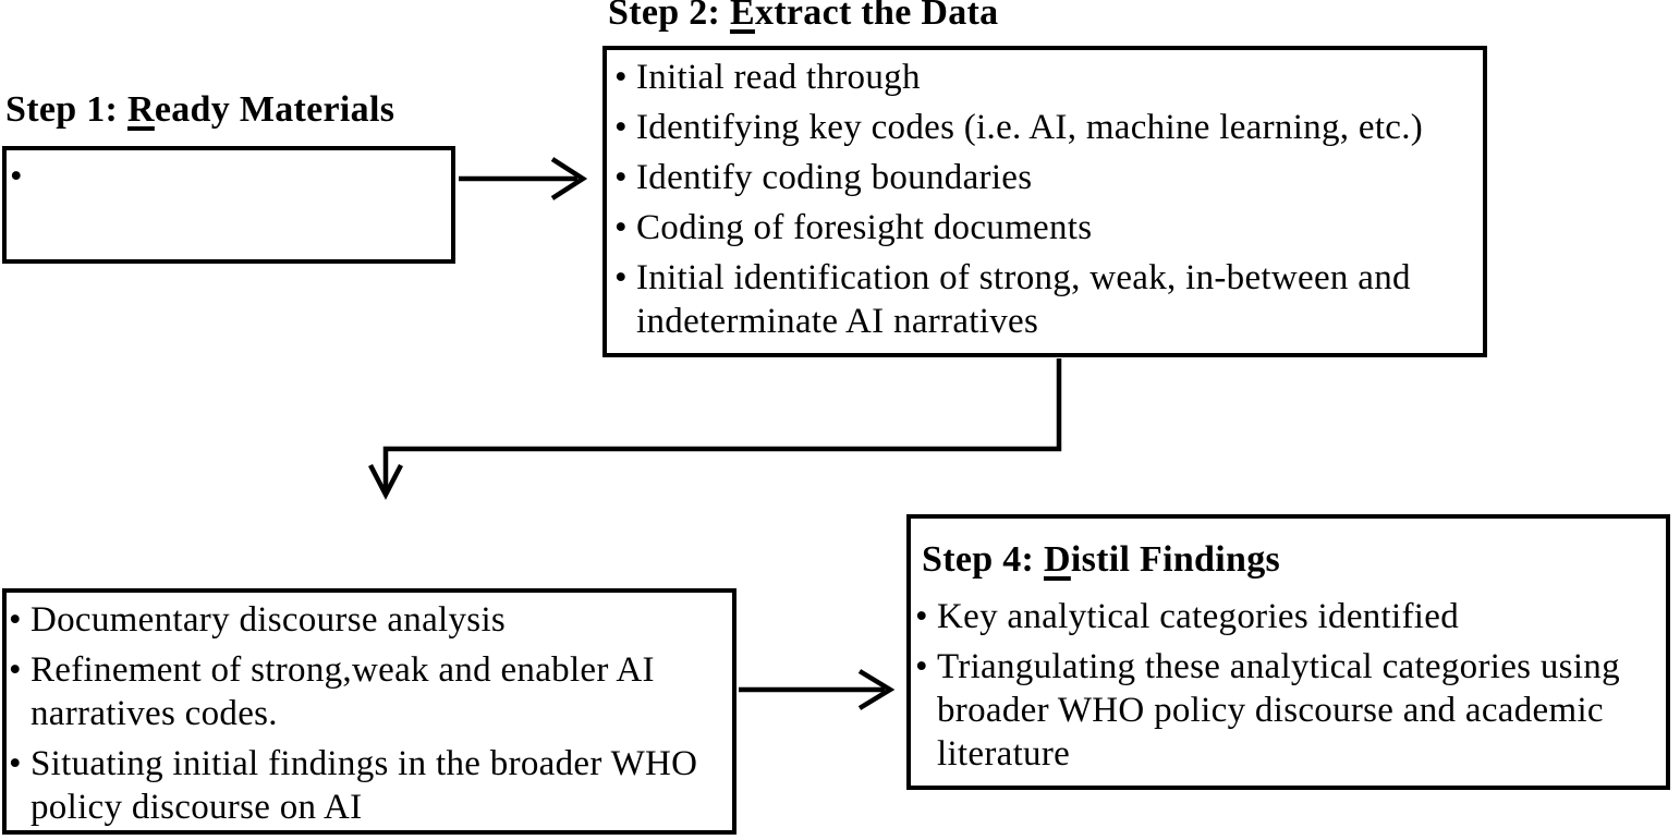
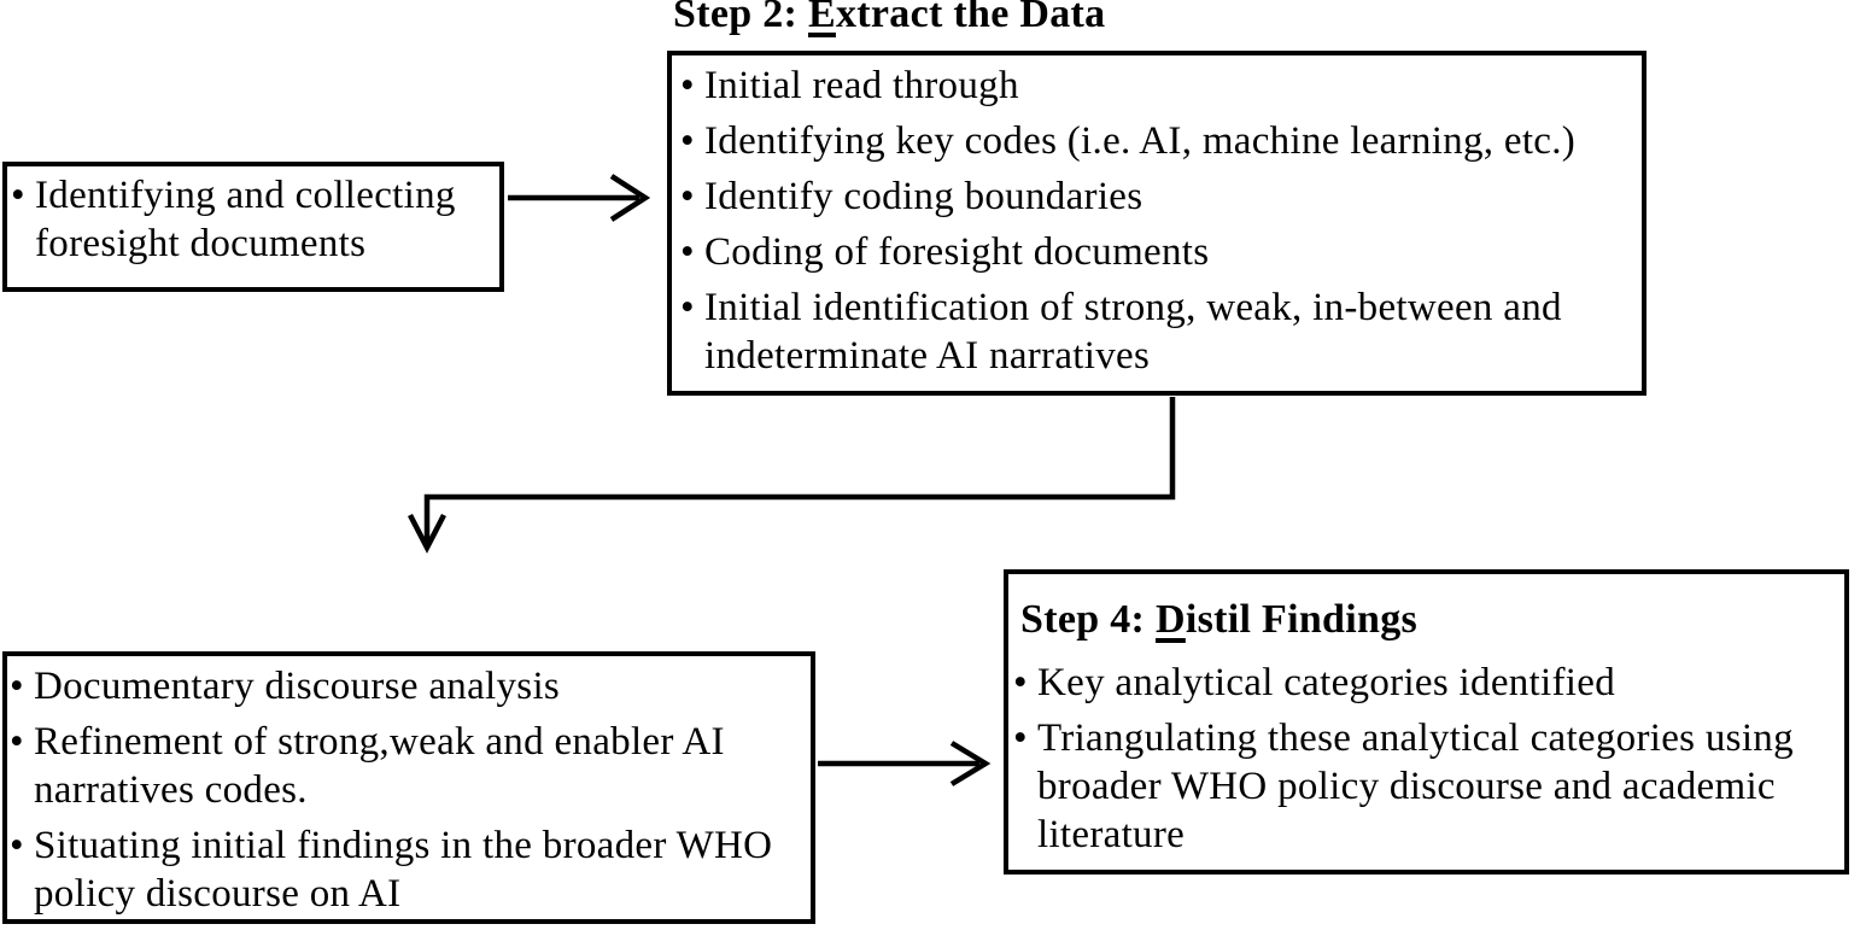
- Step 1: Ready Materials
  •
+ Identifying and collecting
+ foresight documents
  Step 2: Extract the Data
  •
  Initial read through
  •
  Identifying key codes (i.e. AI, machine learning, etc.)
  •
  Identify coding boundaries
  •
  Coding of foresight documents
  •
  Initial identification of strong, weak, in-between and
  indeterminate AI narratives
  •
  Documentary discourse analysis
  •
  Refinement of strong,weak and enabler AI
  narratives codes.
  •
  Situating initial findings in the broader WHO
  policy discourse on AI
  Step 4: Distil Findings
  •
  Key analytical categories identified
  •
  Triangulating these analytical categories using
  broader WHO policy discourse and academic
  literature
